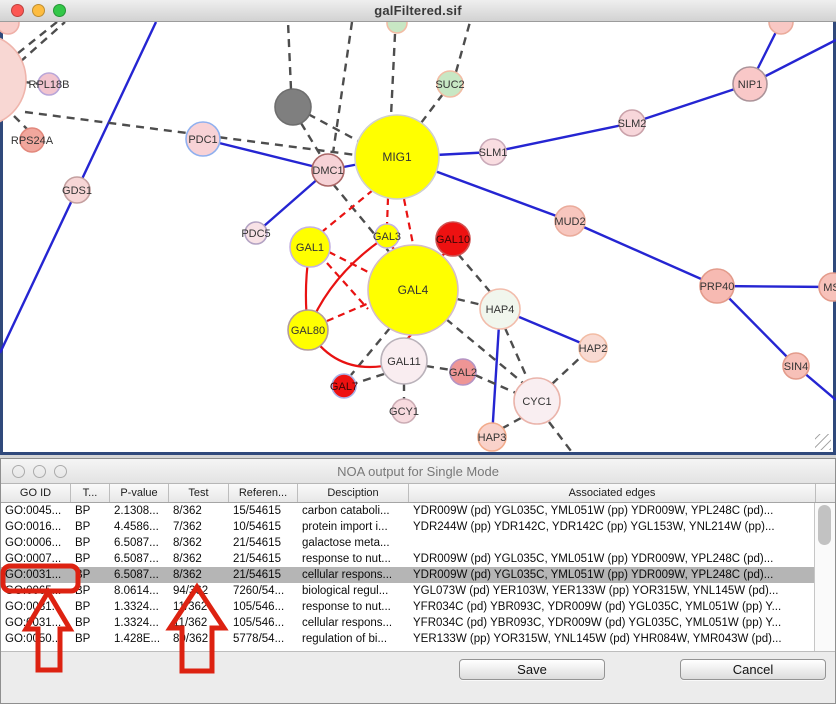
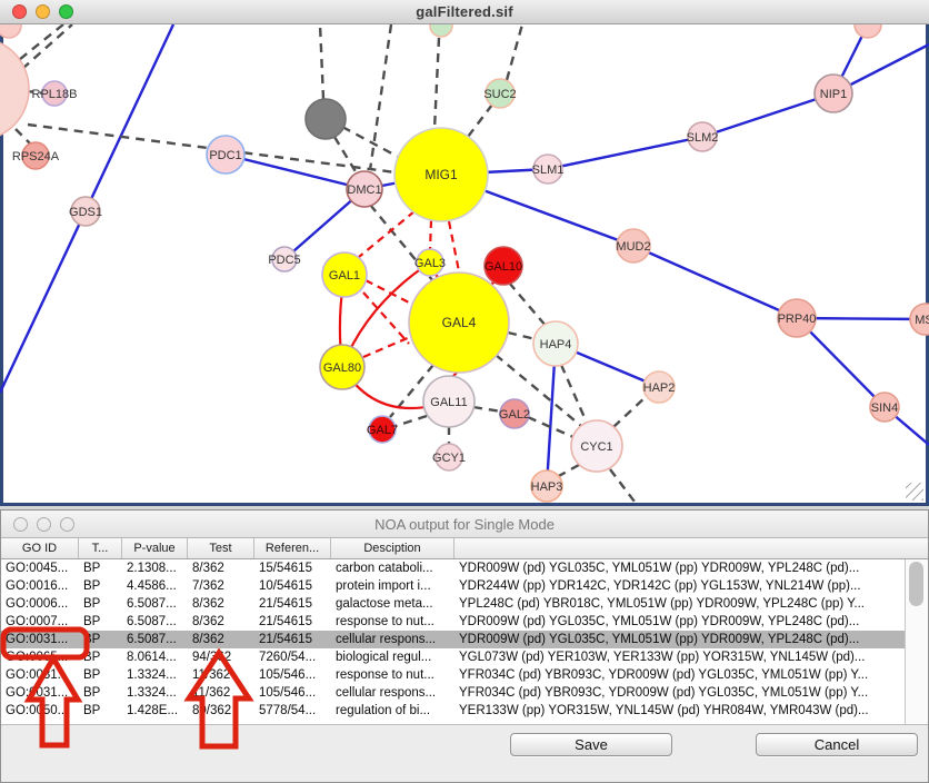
  galFiltered.sif
  RPL18B
  RPS24A
  GDS1
  PDC1
  MIG1
  DMC1
  PDC5
  GAL1
  GAL3
  GAL10
  GAL4
  GAL80
  GAL11
  GAL7
  GAL2
  GCY1
  HAP4
  HAP2
  CYC1
  HAP3
  MUD2
  PRP40
  SIN4
  SUC2
  SLM1
  SLM2
  NIP1
  NOA output for Single Mode
  GO ID
  T...
  P-value
  Test
  Referen...
  Desciption
- Associated edges
  GO:0045...
  BP
  2.1308...
  8/362
  15/54615
  carbon cataboli...
  YDR009W (pd) YGL035C, YML051W (pp) YDR009W, YPL248C (pd)...
  GO:0016...
  BP
  4.4586...
  7/362
  10/54615
  protein import i...
  YDR244W (pp) YDR142C, YDR142C (pp) YGL153W, YNL214W (pp)...
  GO:0006...
  BP
  6.5087...
  8/362
  21/54615
  galactose meta...
+ YPL248C (pd) YBR018C, YML051W (pp) YDR009W, YPL248C (pp) Y...
  GO:0007...
  BP
  6.5087...
  8/362
  21/54615
  response to nut...
  YDR009W (pd) YGL035C, YML051W (pp) YDR009W, YPL248C (pd)...
  GO:0031...
  6.5087...
  8/362
  21/54615
  cellular respons...
  YDR009W (pd) YGL035C, YML051W (pp) YDR009W, YPL248C (pd)...
  BP
  8.0614...
  7260/54...
  biological regul...
  YGL073W (pd) YER103W, YER133W (pp) YOR315W, YNL145W (pd)...
  GO:0031.
  BP
  1.3324...
  105/546...
  response to nut...
  YFR034C (pd) YBR093C, YDR009W (pd) YGL035C, YML051W (pp) Y...
  GO:031...
  BP
  1.3324...
  1/362
  105/546...
  cellular respons...
  YFR034C (pd) YBR093C, YDR009W (pd) YGL035C, YML051W (pp) Y...
  GO:050..
  BP
  1.428E...
  8/362
  5778/54...
  regulation of bi...
  YER133W (pp) YOR315W, YNL145W (pd) YHR084W, YMR043W (pd)...
  Save
  Cancel
